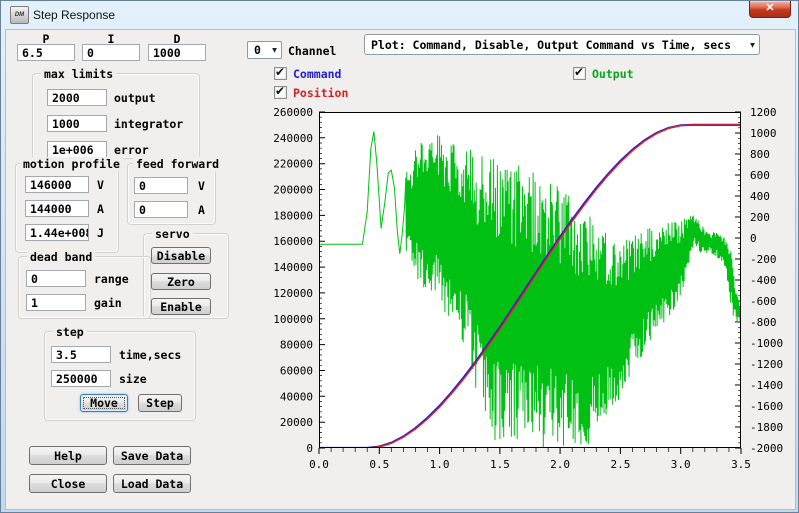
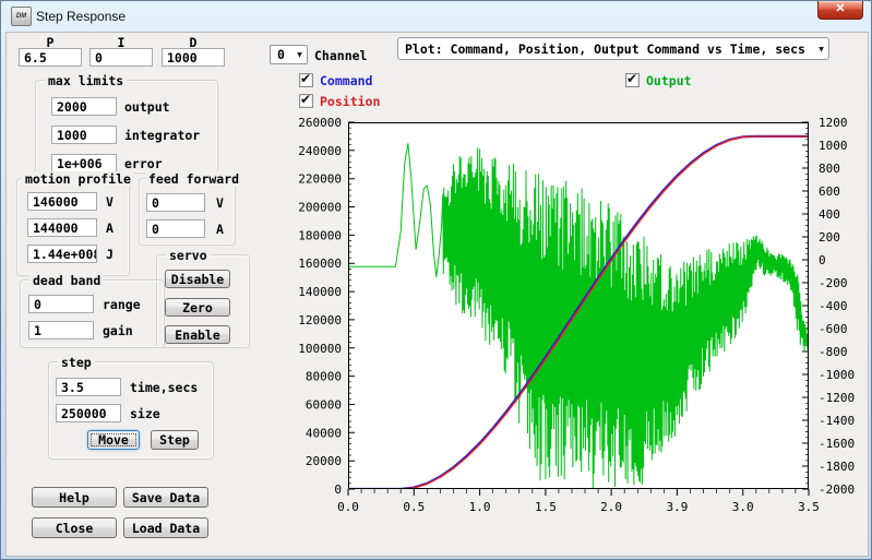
  Step Response
  ✕
  P
  I
  D
  6.5
  0
  1000
  0
  ▼
  Channel
- Plot: Command, Disable, Output Command vs Time, secs
+ Plot: Command, Position, Output Command vs Time, secs
  ▼
  ✔
  Command
  ✔
  Position
  ✔
  Output
  max limits
  2000
  output
  1000
  integrator
  1e+006
  error
  motion profile
  146000
  V
  144000
  A
  1.44e+00
  J
  feed forward
  0
  V
  0
  A
  servo
  Disable
  Zero
  Enable
  dead band
  0
  range
  1
  gain
  step
  3.5
  time,secs
  250000
  size
  Move
  Step
  Help
  Save Data
  Close
  Load Data
  0
  20000
  40000
  60000
  80000
  100000
  120000
  140000
  160000
  180000
  200000
  220000
  240000
  260000
  1200
  1000
  800
  600
  400
  200
  0
  -200
  -400
  -600
  -800
  -1000
  -1200
  -1400
  -1600
  -1800
  -2000
  0.0
  0.5
  1.0
  1.5
  2.0
- 2.5
+ 3.9
  3.0
  3.5
